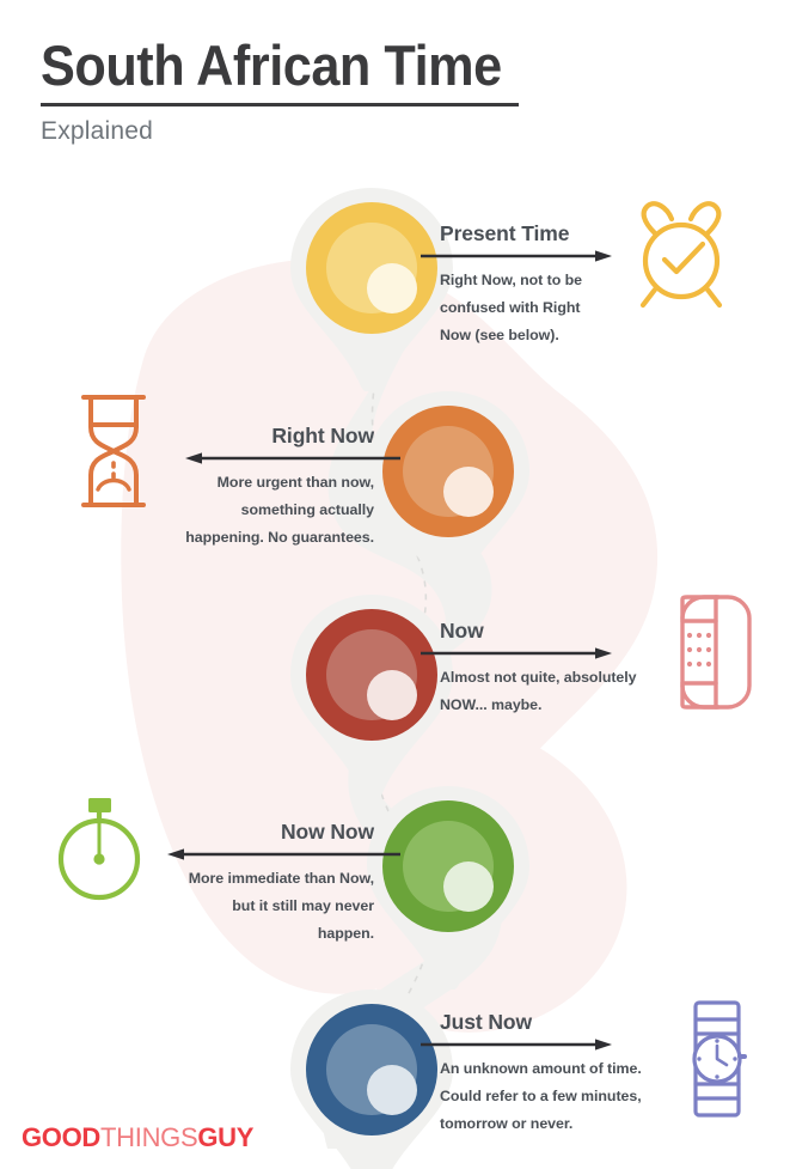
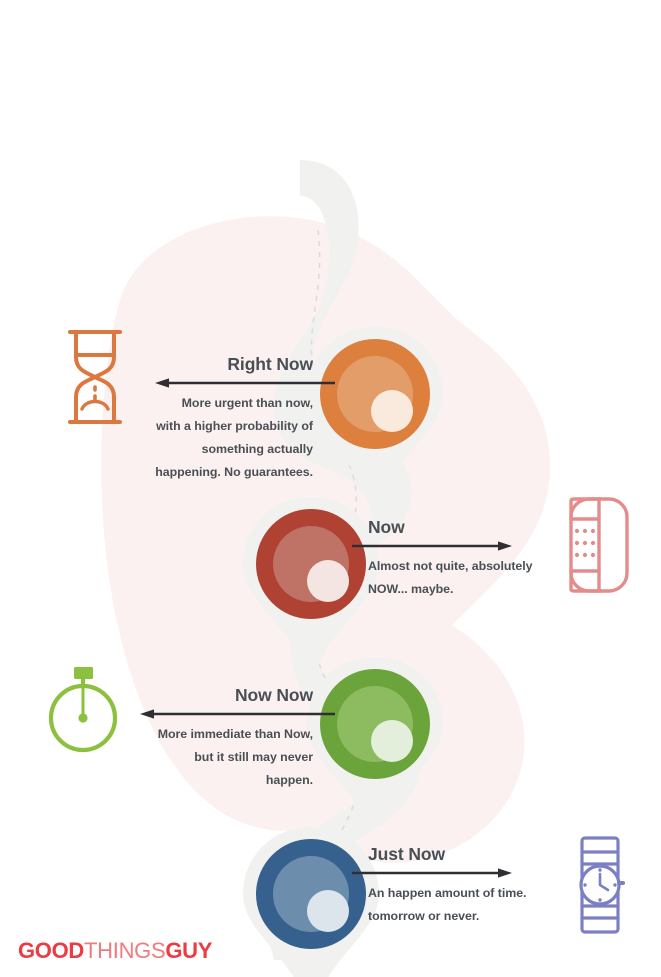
- South African Time
- Explained
- Present Time
- Right Now, not to be
- confused with Right
- Now (see below).
  Right Now
  More urgent than now,
+ with a higher probability of
  something actually
  happening. No guarantees.
  Now
  Almost not quite, absolutely
  NOW... maybe.
  Now Now
  More immediate than Now,
  but it still may never
  happen.
  Just Now
- An unknown amount of time.
+ An happen amount of time.
- Could refer to a few minutes,
  tomorrow or never.
  GOODTHINGSGUY
